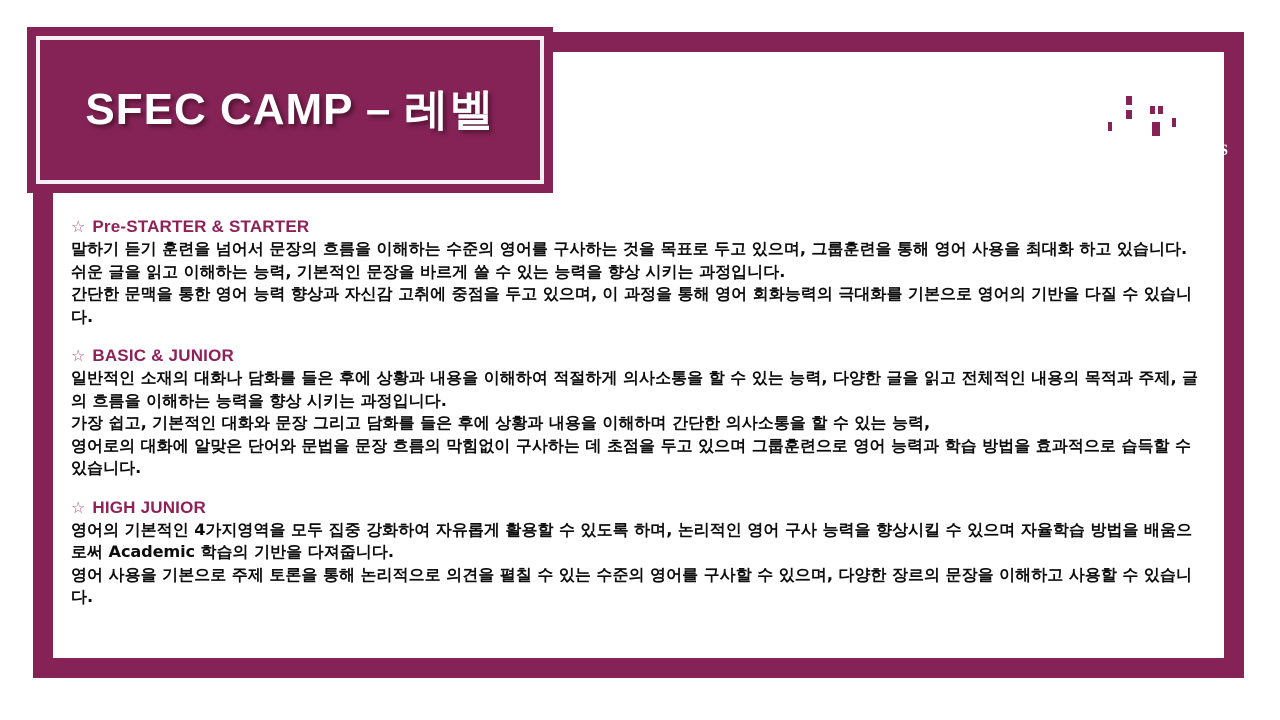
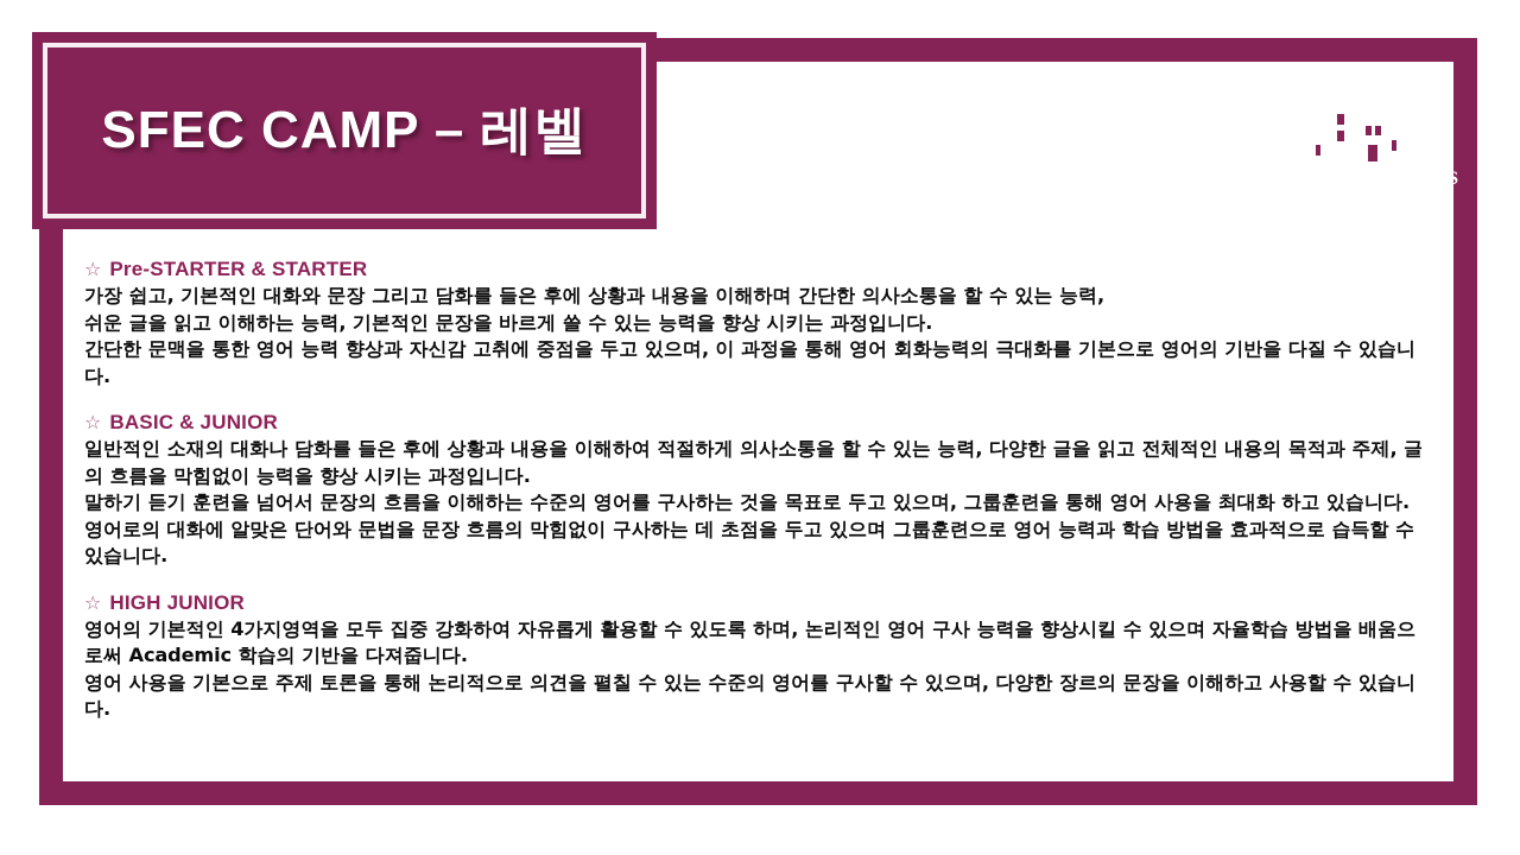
  SFEC CAMP – 레벨
  SHATTUCK•ST.MARY'S
  ☆
  Pre-STARTER & STARTER
- 말하기 듣기 훈련을 넘어서 문장의 흐름을 이해하는 수준의 영어를 구사하는 것을 목표로 두고 있으며, 그룹훈련을 통해 영어 사용을 최대화 하고 있습니다.
+ 가장 쉽고, 기본적인 대화와 문장 그리고 담화를 들은 후에 상황과 내용을 이해하며 간단한 의사소통을 할 수 있는 능력,
  쉬운 글을 읽고 이해하는 능력, 기본적인 문장을 바르게 쓸 수 있는 능력을 향상 시키는 과정입니다.
  간단한 문맥을 통한 영어 능력 향상과 자신감 고취에 중점을 두고 있으며, 이 과정을 통해 영어 회화능력의 극대화를 기본으로 영어의 기반을 다질 수 있습니다.
  ☆
  BASIC & JUNIOR
- 일반적인 소재의 대화나 담화를 들은 후에 상황과 내용을 이해하여 적절하게 의사소통을 할 수 있는 능력, 다양한 글을 읽고 전체적인 내용의 목적과 주제, 글의 흐름을 이해하는 능력을 향상 시키는 과정입니다.
+ 일반적인 소재의 대화나 담화를 들은 후에 상황과 내용을 이해하여 적절하게 의사소통을 할 수 있는 능력, 다양한 글을 읽고 전체적인 내용의 목적과 주제, 글의 흐름을 막힘없이 능력을 향상 시키는 과정입니다.
- 가장 쉽고, 기본적인 대화와 문장 그리고 담화를 들은 후에 상황과 내용을 이해하며 간단한 의사소통을 할 수 있는 능력,
+ 말하기 듣기 훈련을 넘어서 문장의 흐름을 이해하는 수준의 영어를 구사하는 것을 목표로 두고 있으며, 그룹훈련을 통해 영어 사용을 최대화 하고 있습니다.
  영어로의 대화에 알맞은 단어와 문법을 문장 흐름의 막힘없이 구사하는 데 초점을 두고 있으며 그룹훈련으로 영어 능력과 학습 방법을 효과적으로 습득할 수 있습니다.
  ☆
  HIGH JUNIOR
  영어의 기본적인 4가지영역을 모두 집중 강화하여 자유롭게 활용할 수 있도록 하며, 논리적인 영어 구사 능력을 향상시킬 수 있으며 자율학습 방법을 배움으로써 Academic 학습의 기반을 다져줍니다.
  영어 사용을 기본으로 주제 토론을 통해 논리적으로 의견을 펼칠 수 있는 수준의 영어를 구사할 수 있으며, 다양한 장르의 문장을 이해하고 사용할 수 있습니다.
